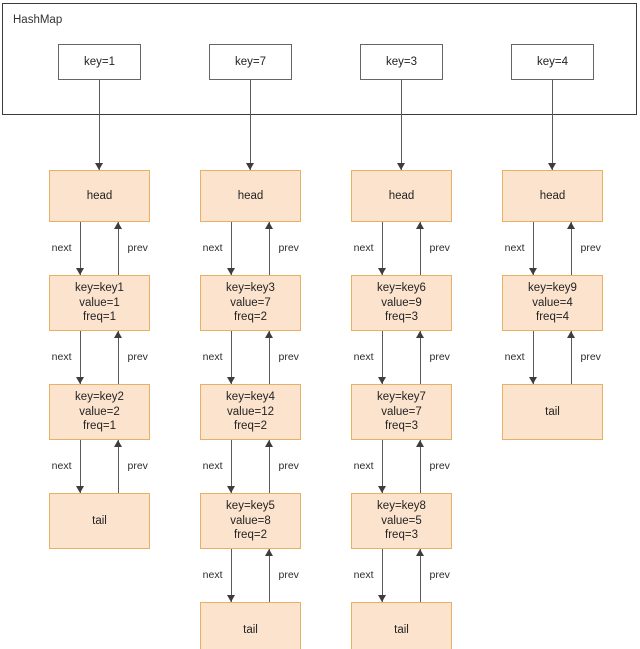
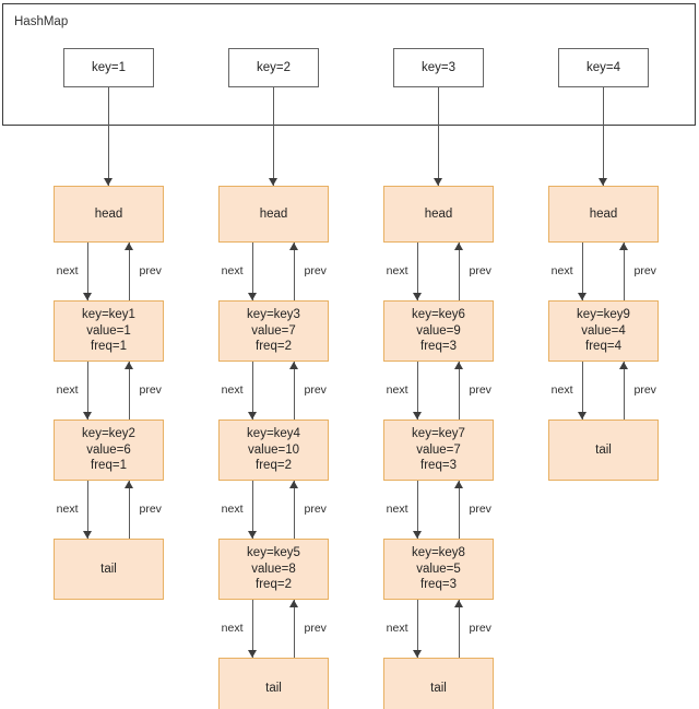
  HashMap
  key=1
  head
  next
  prev
  key=key1
  value=1
  freq=1
  next
  prev
  key=key2
- value=2
+ value=6
  freq=1
  next
  prev
  tail
- key=7
+ key=2
  head
  next
  prev
  key=key3
  value=7
  freq=2
  next
  prev
  key=key4
- value=12
+ value=10
  freq=2
  next
  prev
  key=key5
  value=8
  freq=2
  next
  prev
  tail
  key=3
  head
  next
  prev
  key=key6
  value=9
  freq=3
  next
  prev
  key=key7
  value=7
  freq=3
  next
  prev
  key=key8
  value=5
  freq=3
  next
  prev
  tail
  key=4
  head
  next
  prev
  key=key9
  value=4
  freq=4
  next
  prev
  tail
